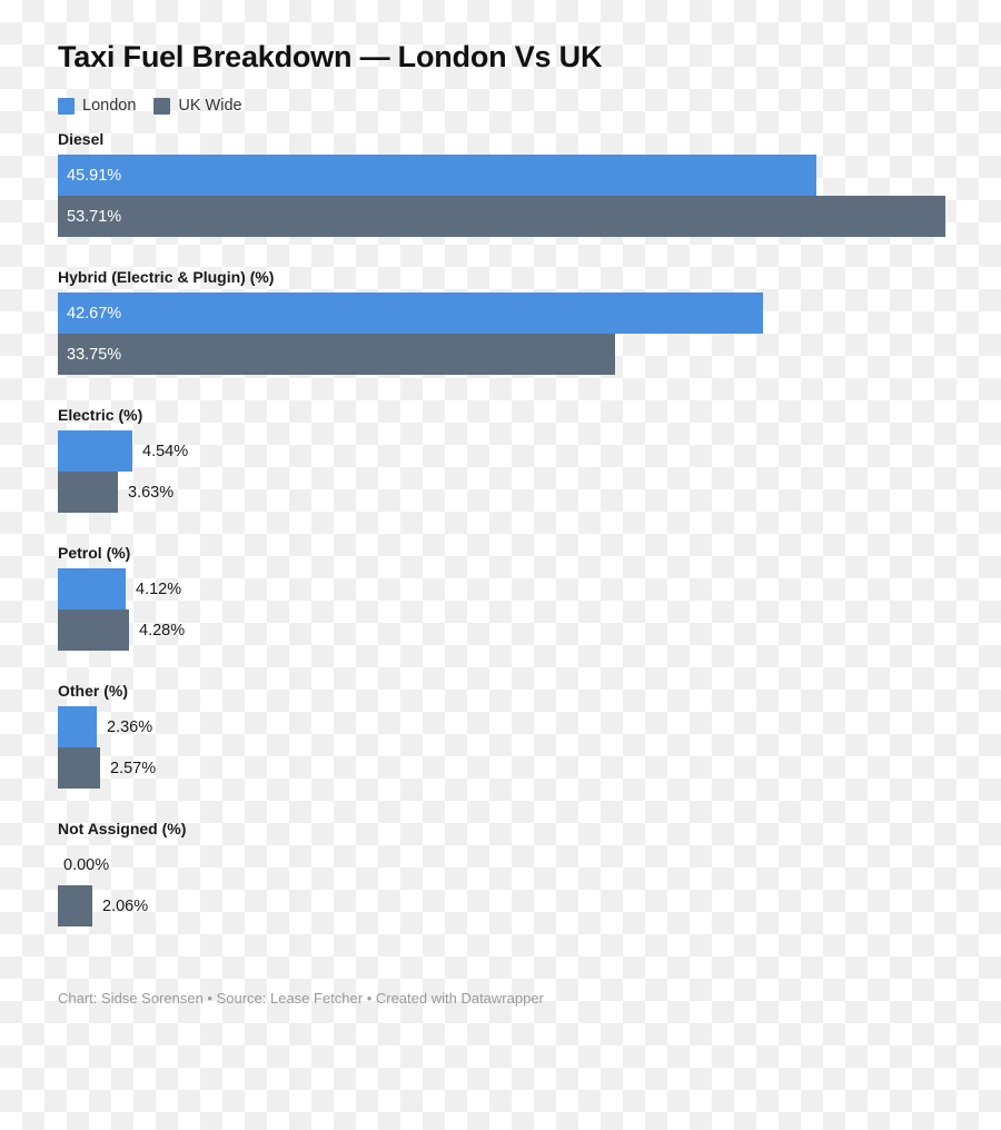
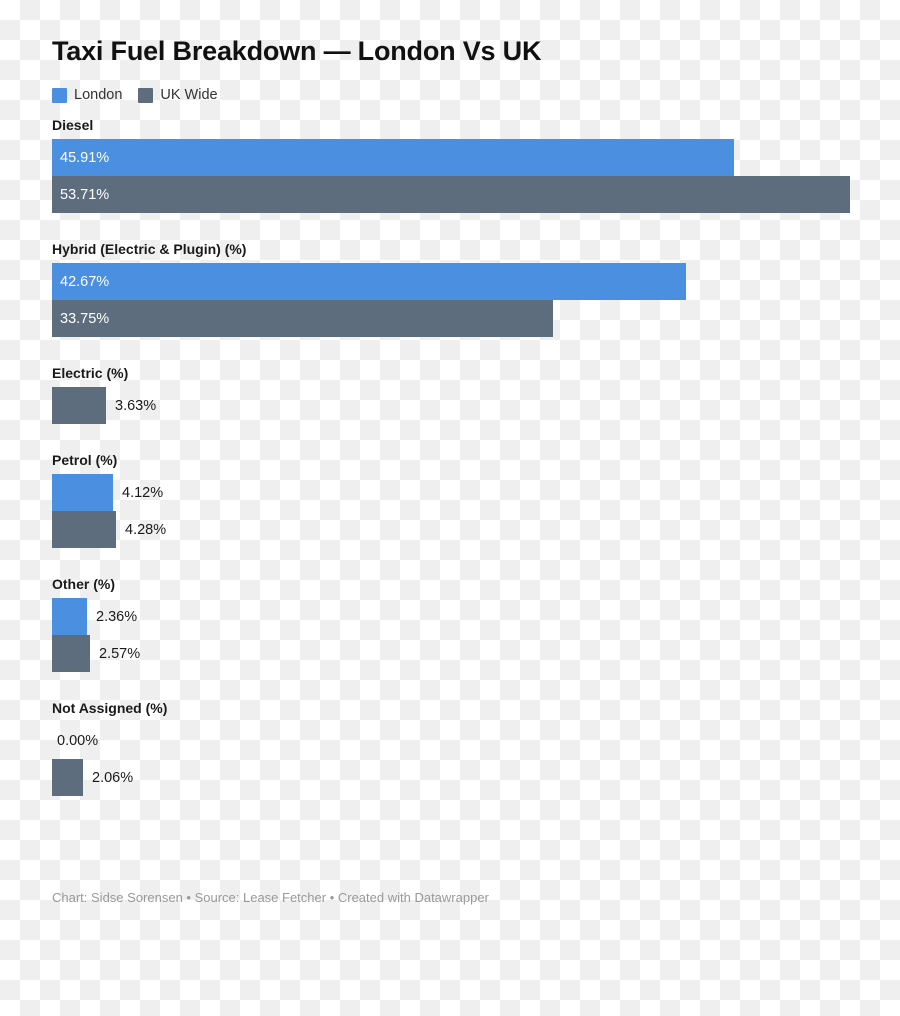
  Taxi Fuel Breakdown — London Vs UK
  London
  UK Wide
  Diesel
  45.91%
  53.71%
  Hybrid (Electric & Plugin) (%)
  42.67%
  33.75%
  Electric (%)
- 4.54%
  3.63%
  Petrol (%)
  4.12%
  4.28%
  Other (%)
  2.36%
  2.57%
  Not Assigned (%)
  0.00%
  2.06%
  Chart: Sidse Sorensen • Source: Lease Fetcher • Created with Datawrapper
